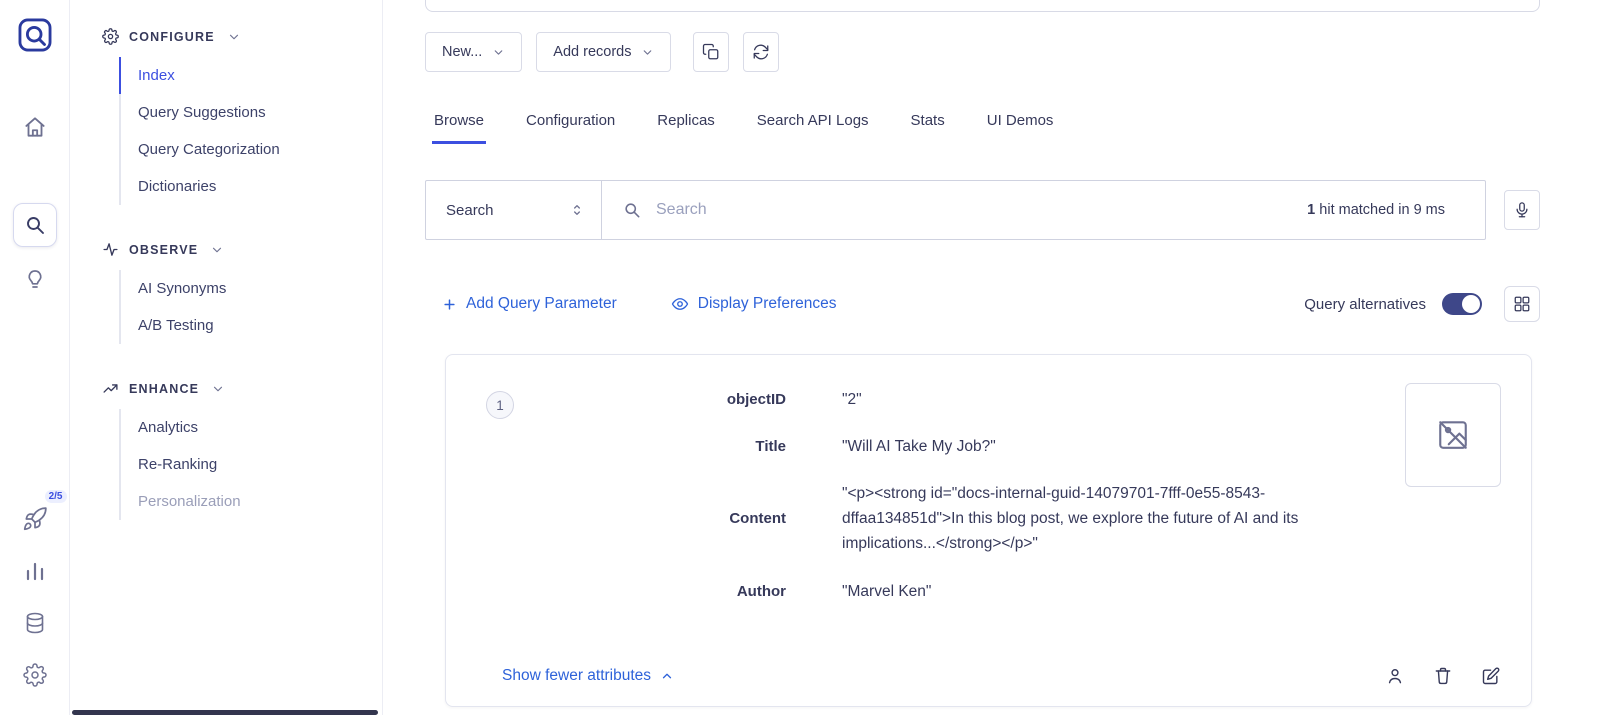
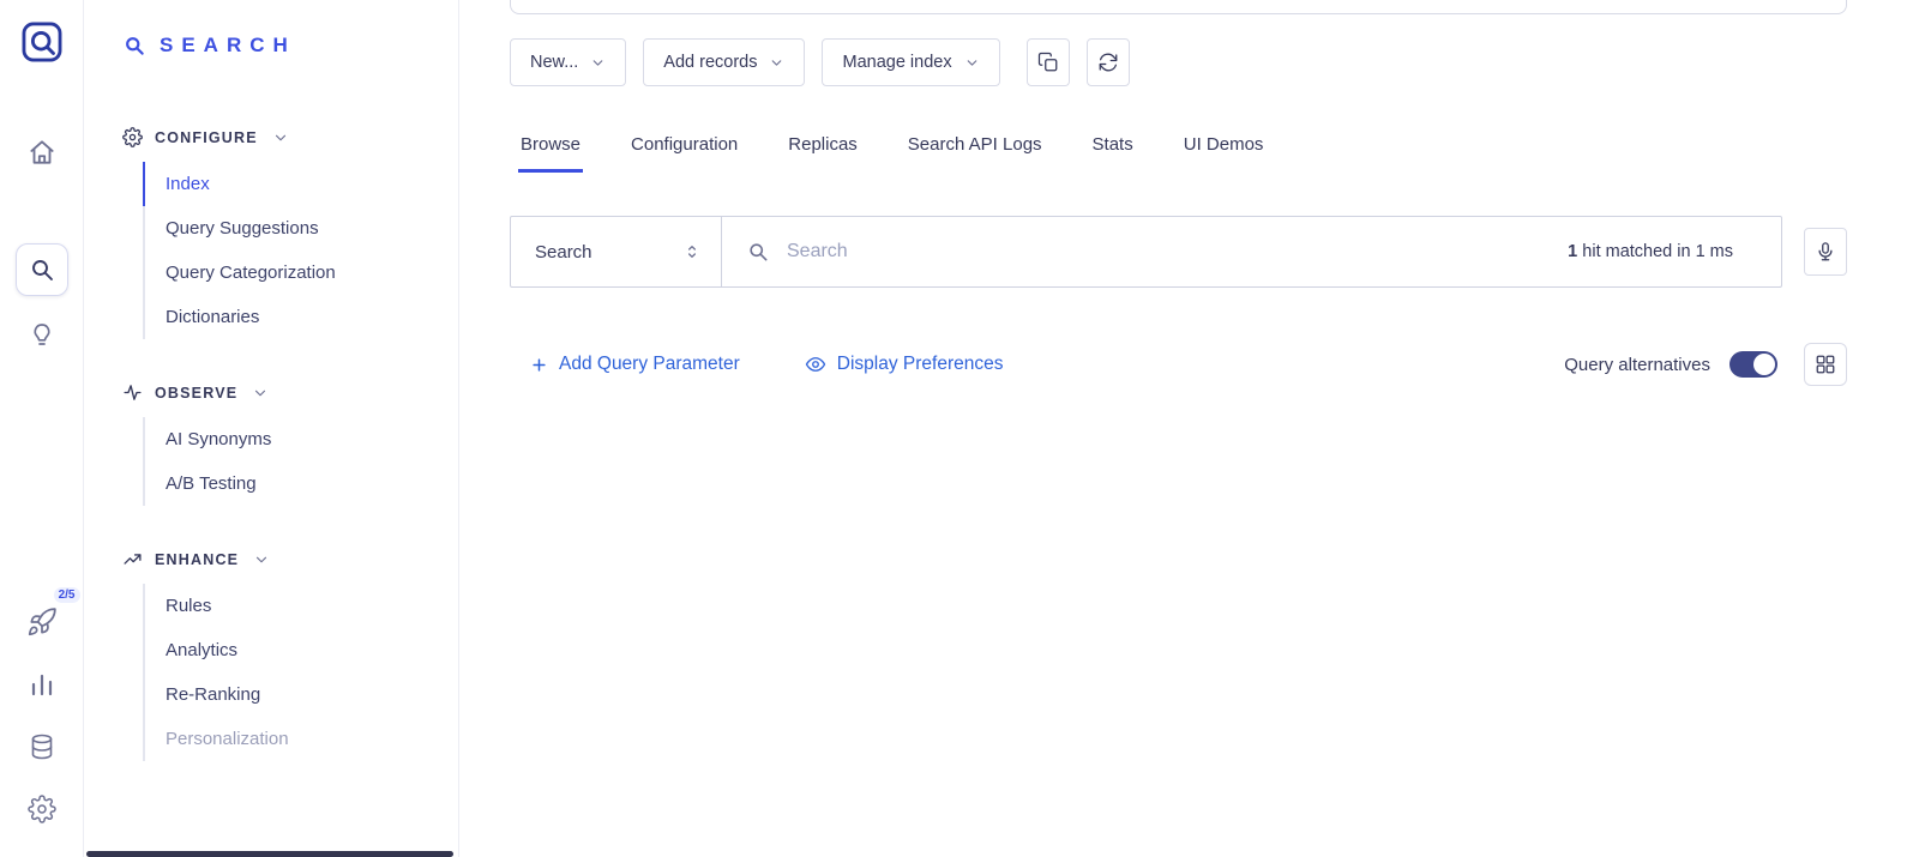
  2/5
+ SEARCH
  CONFIGURE
  Index
  Query Suggestions
  Query Categorization
  Dictionaries
  OBSERVE
  AI Synonyms
  A/B Testing
  ENHANCE
+ Rules
  Analytics
  Re-Ranking
  Personalization
  New...
  Add records
+ Manage index
  Browse
  Configuration
  Replicas
  Search API Logs
  Stats
  UI Demos
  Search
  Search
- 1 hit matched in 9 ms
+ 1 hit matched in 1 ms
  Add Query Parameter
  Display Preferences
  Query alternatives
- 1
- objectID
- "2"
- Title
- "Will AI Take My Job?"
- Content
- "<p><strong id="docs-internal-guid-14079701-7fff-0e55-8543-dffaa134851d">In this blog post, we explore the future of AI and its implications...</strong></p>"
- Author
- "Marvel Ken"
- Show fewer attributes
